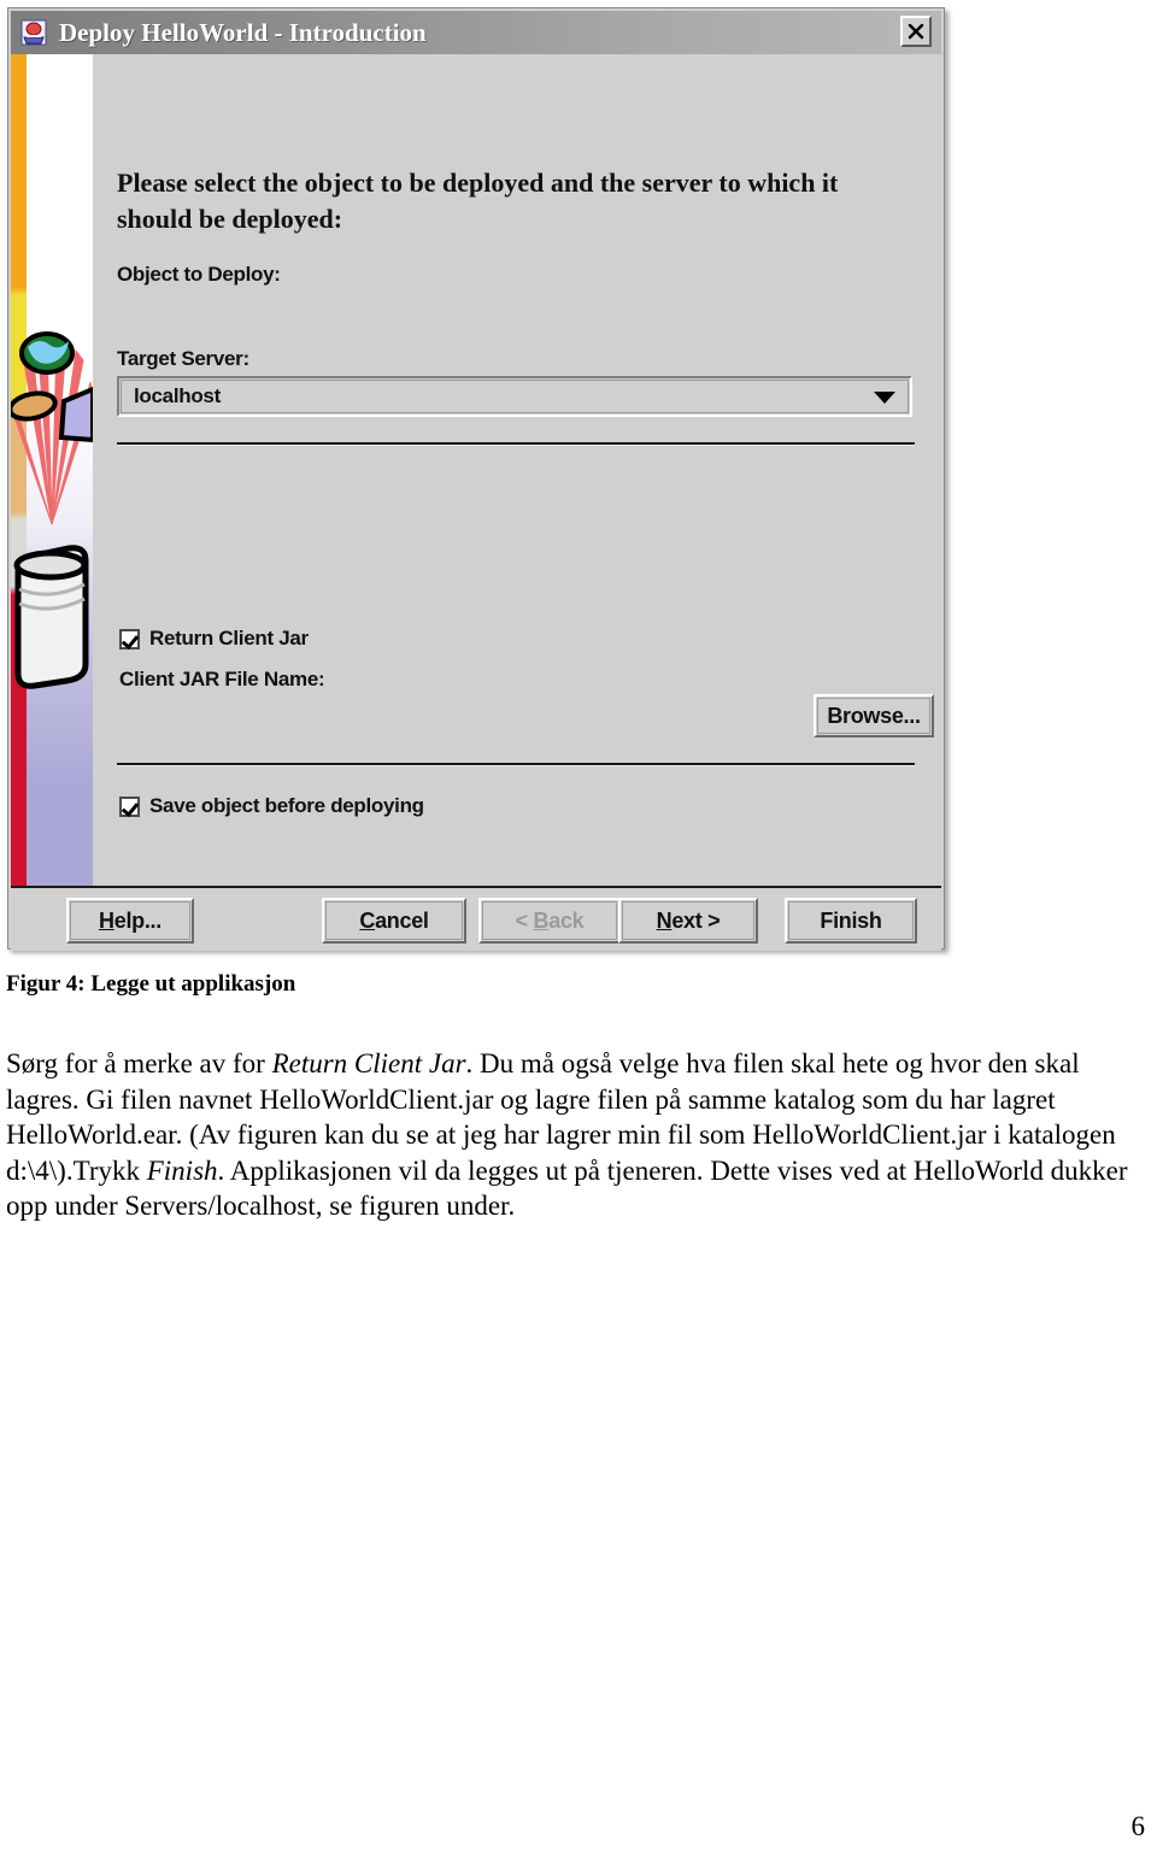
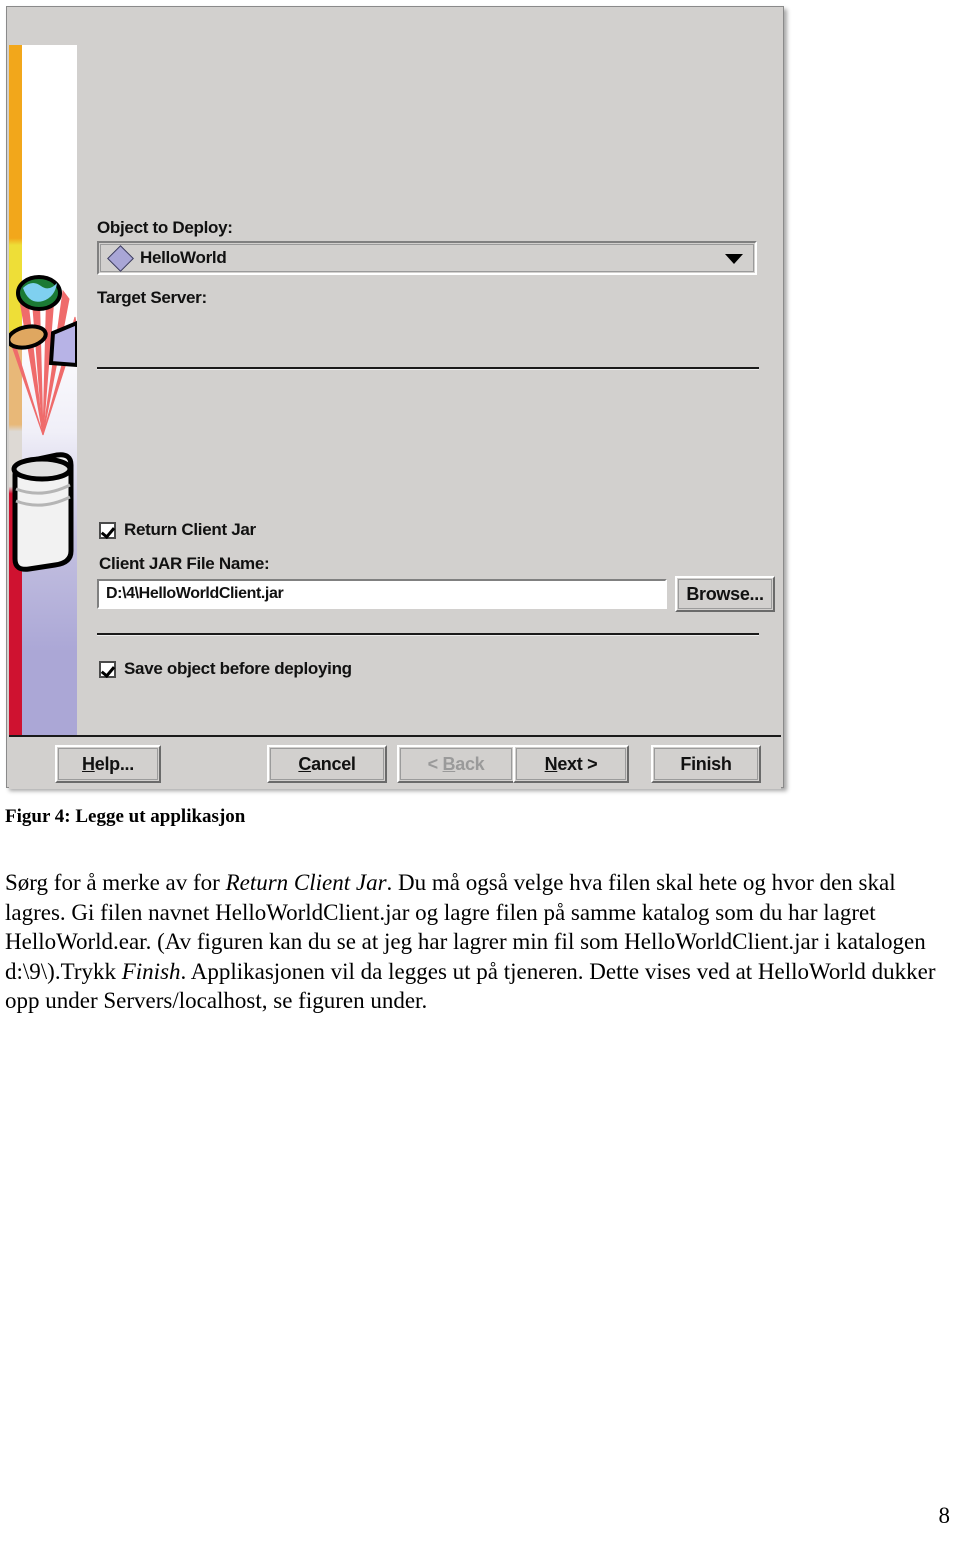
- Deploy HelloWorld - Introduction
- Please select the object to be deployed and the server to which it should be deployed:
  Object to Deploy:
+ HelloWorld
  Target Server:
- localhost
  Return Client Jar
  Client JAR File Name:
+ D:\4\HelloWorldClient.jar
  Browse...
  Save object before deploying
  Help...
  Cancel
  < Back
  Next >
  Finish
  Figur 4: Legge ut applikasjon
- Sørg for å merke av for Return Client Jar. Du må også velge hva filen skal hete og hvor den skal lagres. Gi filen navnet HelloWorldClient.jar og lagre filen på samme katalog som du har lagret HelloWorld.ear. (Av figuren kan du se at jeg har lagrer min fil som HelloWorldClient.jar i katalogen d:\4\).Trykk Finish. Applikasjonen vil da legges ut på tjeneren. Dette vises ved at HelloWorld dukker opp under Servers/localhost, se figuren under.
+ Sørg for å merke av for Return Client Jar. Du må også velge hva filen skal hete og hvor den skal lagres. Gi filen navnet HelloWorldClient.jar og lagre filen på samme katalog som du har lagret HelloWorld.ear. (Av figuren kan du se at jeg har lagrer min fil som HelloWorldClient.jar i katalogen d:\9\).Trykk Finish. Applikasjonen vil da legges ut på tjeneren. Dette vises ved at HelloWorld dukker opp under Servers/localhost, se figuren under.
- 6
+ 8
